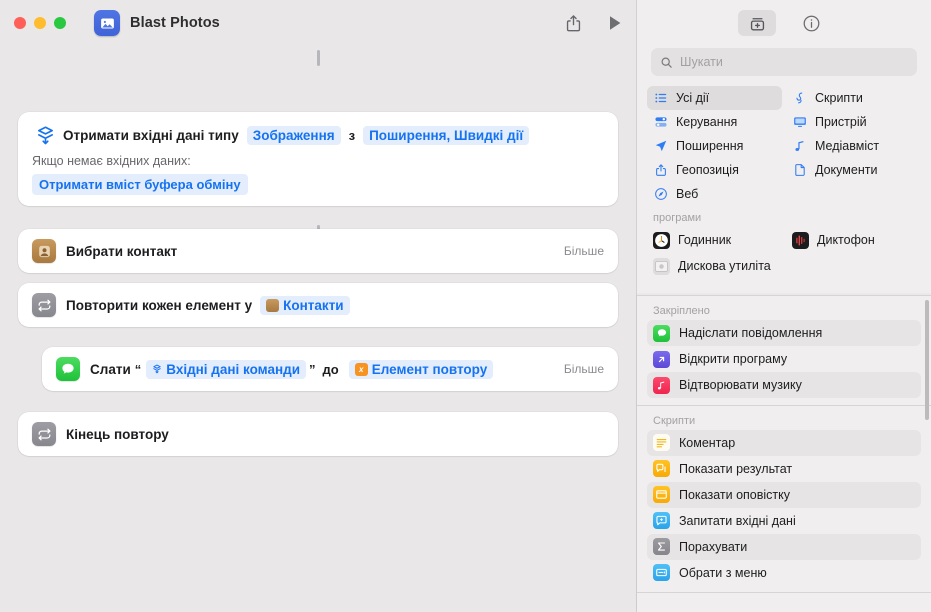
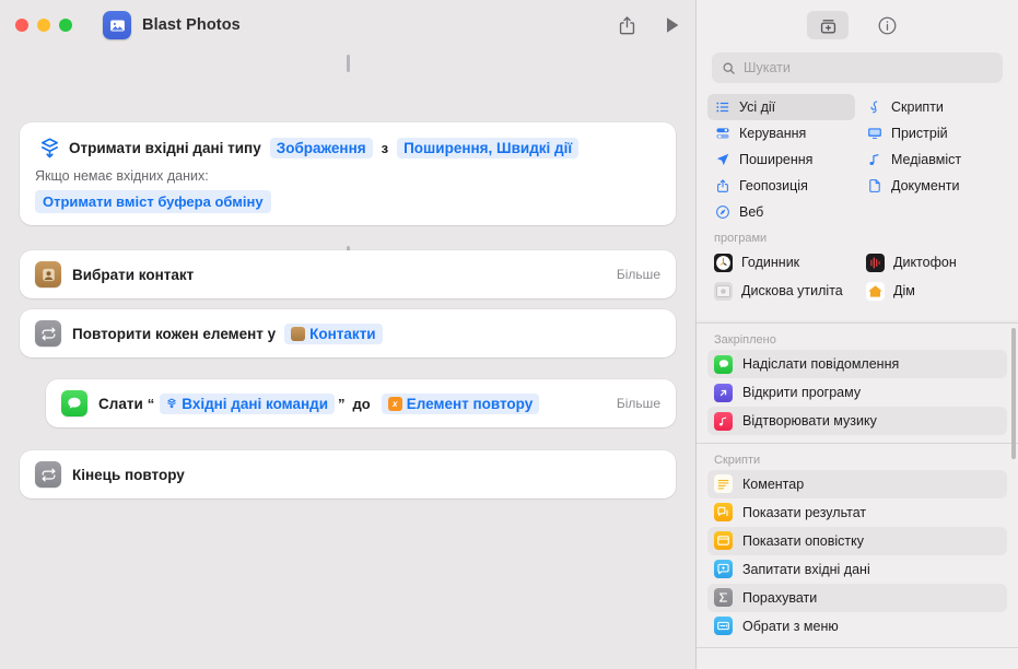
  Blast Photos
  Отримати вхідні дані типу
  Зображення
  з
  Поширення, Швидкі дії
  Якщо немає вхідних даних:
  Отримати вміст буфера обміну
  Вибрати контакт
  Більше
  Повторити кожен елемент у
  Контакти
  Слати
  “
  Вхідні дані команди
  ”
  до
  x
  Елемент повтору
  Більше
  Кінець повтору
  Шукати
  Усі дії
  Скрипти
  Керування
  Пристрій
  Поширення
  Медіавміст
  Геопозиція
  Документи
  Веб
  програми
  Годинник
  Диктофон
  Дискова утиліта
+ Дім
  Закріплено
  Надіслати повідомлення
  Відкрити програму
  Відтворювати музику
  Скрипти
  Коментар
  Показати результат
  Показати оповістку
  Запитати вхідні дані
  Порахувати
  Обрати з меню
